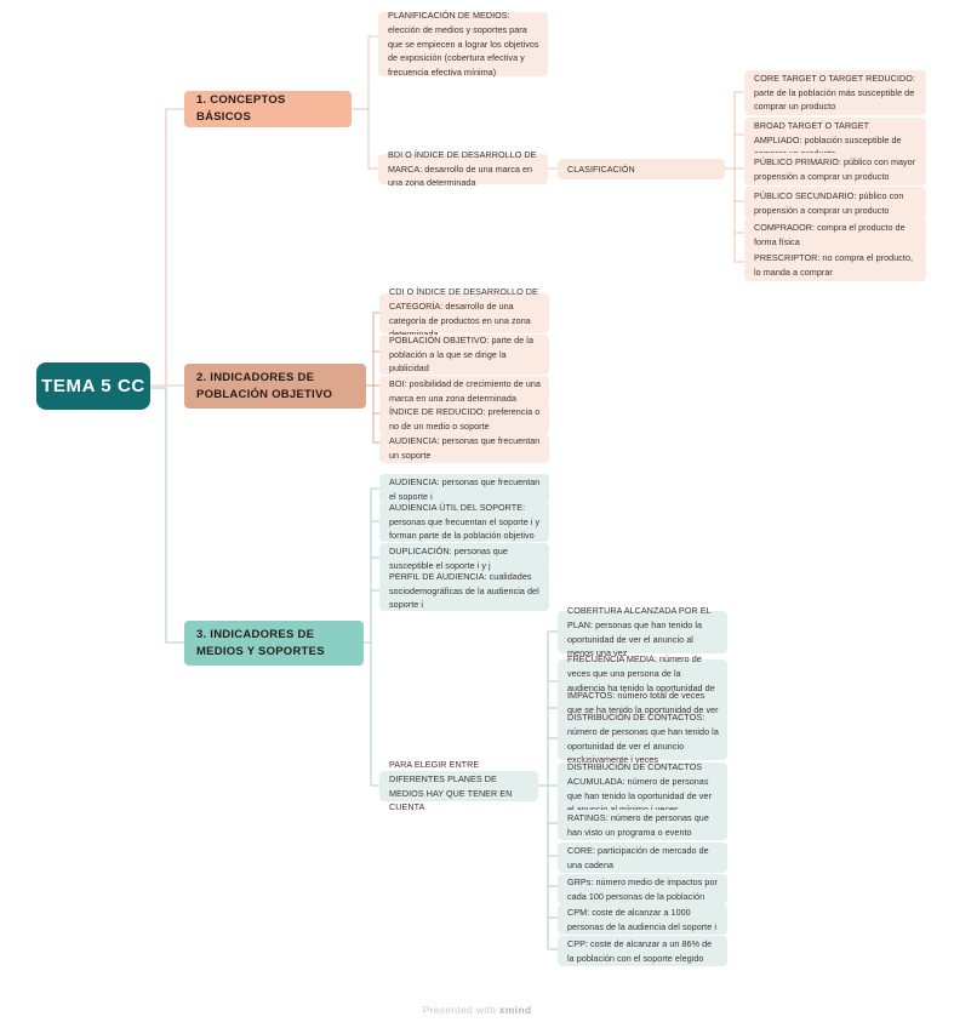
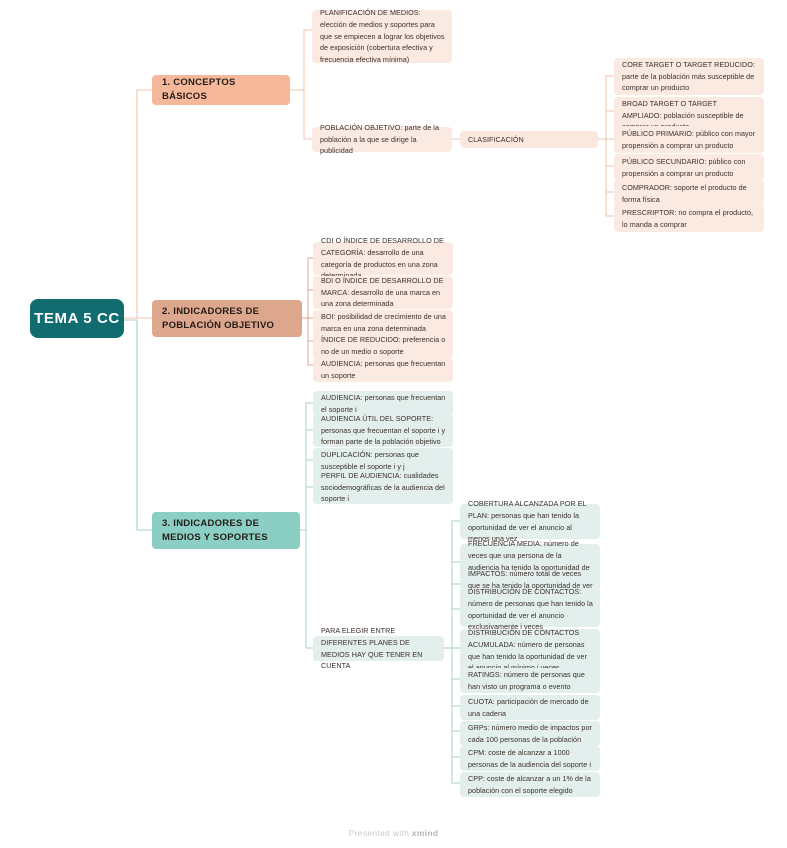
  TEMA 5 CC
  1. CONCEPTOS BÁSICOS
  PLANIFICACIÓN DE MEDIOS: elección de medios y soportes para que se empiecen a lograr los objetivos de exposición (cobertura efectiva y frecuencia efectiva mínima)
- BDI O ÍNDICE DE DESARROLLO DE MARCA: desarrollo de una marca en una zona determinada
+ POBLACIÓN OBJETIVO: parte de la población a la que se dirige la publicidad
  CLASIFICACIÓN
  CORE TARGET O TARGET REDUCIDO: parte de la población más susceptible de comprar un producto
  BROAD TARGET O TARGET AMPLIADO: población susceptible de
  PÚBLICO PRIMARIO: público con mayor propensión a comprar un producto
  PÚBLICO SECUNDARIO: público con propensión a comprar un producto
- COMPRADOR: compra el producto de forma física
+ COMPRADOR: soporte el producto de forma física
  PRESCRIPTOR: no compra el producto, lo manda a comprar
  2. INDICADORES DE POBLACIÓN OBJETIVO
  CDI O ÍNDICE DE DESARROLLO DE CATEGORÍA: desarrollo de una categoría de productos en una zona
- POBLACIÓN OBJETIVO: parte de la población a la que se dirige la publicidad
+ BDI O ÍNDICE DE DESARROLLO DE MARCA: desarrollo de una marca en una zona determinada
  BOI: posibilidad de crecimiento de una marca en una zona determinada
  ÍNDICE DE REDUCIDO: preferencia o no de un medio o soporte
  AUDIENCIA: personas que frecuentan un soporte
  3. INDICADORES DE MEDIOS Y SOPORTES
  AUDIENCIA: personas que frecuentan el soporte i
  AUDIENCIA ÚTIL DEL SOPORTE: personas que frecuentan el soporte i y forman parte de la población objetivo
  DUPLICACIÓN: personas que susceptible el soporte i y j
  PERFIL DE AUDIENCIA: cualidades sociodemográficas de la audiencia del soporte i
  PARA ELEGIR ENTRE DIFERENTES PLANES DE MEDIOS HAY QUE TENER EN CUENTA
  COBERTURA ALCANZADA POR EL PLAN: personas que han tenido la oportunidad de ver el anuncio al menos una vez
  FRECUENCIA MEDIA: número de veces que una persona de la audiencia ha tenido la oportunidad de
  IMPACTOS: número total de veces que se ha tenido la oportunidad de ver
  DISTRIBUCIÓN DE CONTACTOS: número de personas que han tenido la oportunidad de ver el anuncio exclusivamente i veces
  DISTRIBUCIÓN DE CONTACTOS ACUMULADA: número de personas que han tenido la oportunidad de ver
  RATINGS: número de personas que han visto un programa o evento
- CORE: participación de mercado de una cadena
+ CUOTA: participación de mercado de una cadena
  GRPs: número medio de impactos por cada 100 personas de la población
  CPM: coste de alcanzar a 1000 personas de la audiencia del soporte i
- CPP: coste de alcanzar a un 86% de la población con el soporte elegido
+ CPP: coste de alcanzar a un 1% de la población con el soporte elegido
  Presented with xmind
